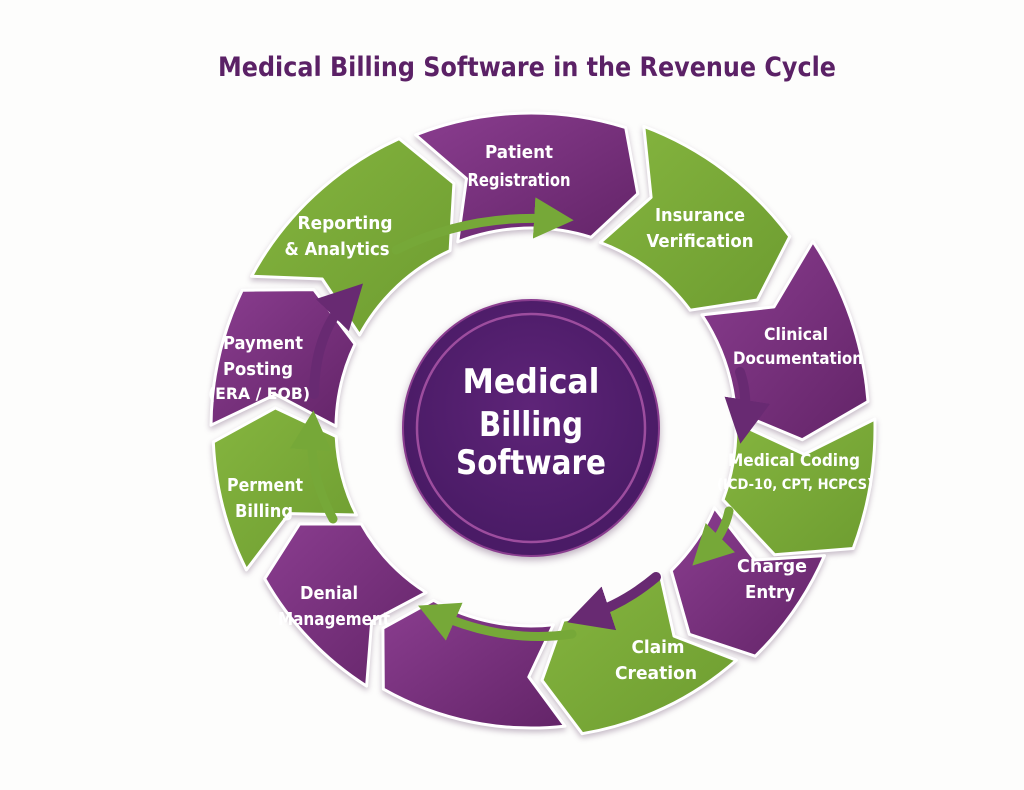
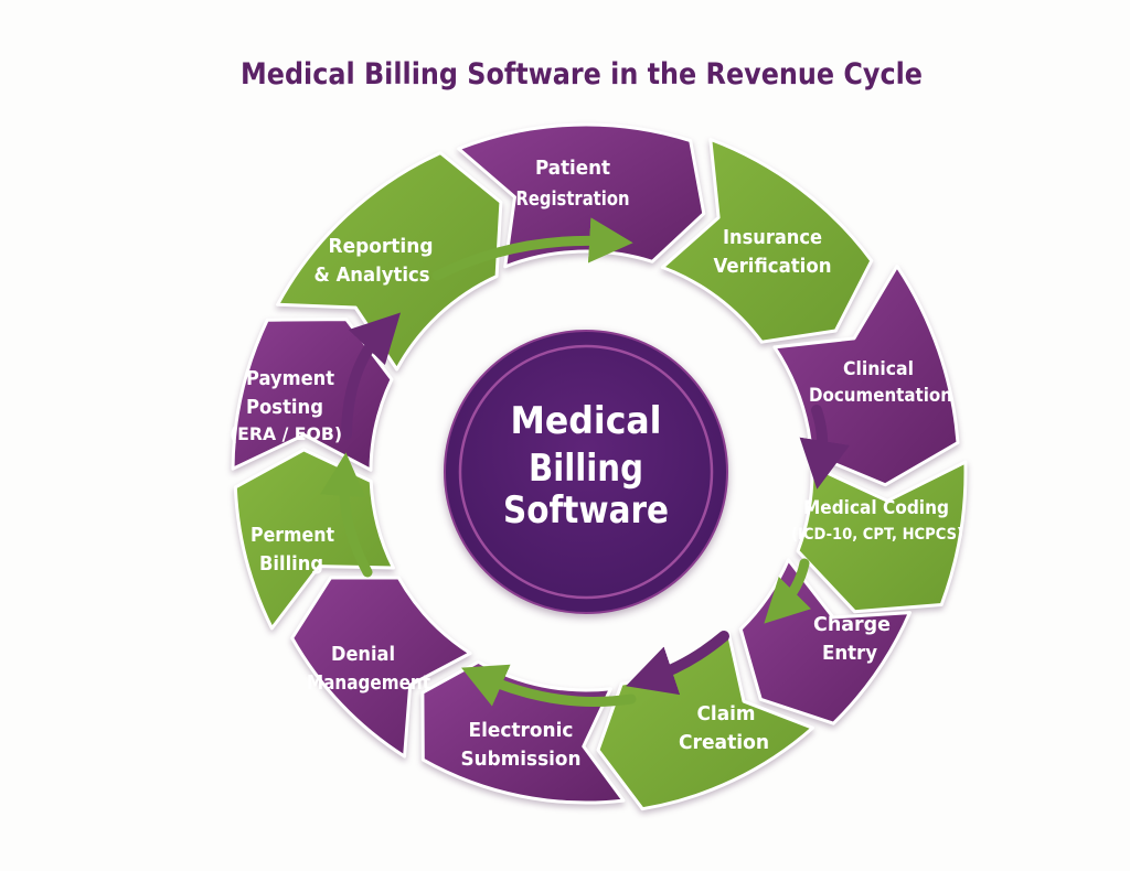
  Medical Billing Software in the Revenue Cycle
  Medical
  Billing
  Software
  Patient
  Registration
  Insurance
  Verification
  Clinical
  Documentation
  Medical Coding
  (ICD-10, CPT, HCPCS)
  Charge
  Entry
  Claim
  Creation
+ Electronic
+ Submission
  Denial
  Management
  Perment
  Billing
  Payment
  Posting
  (ERA / EOB)
  Reporting
  & Analytics
